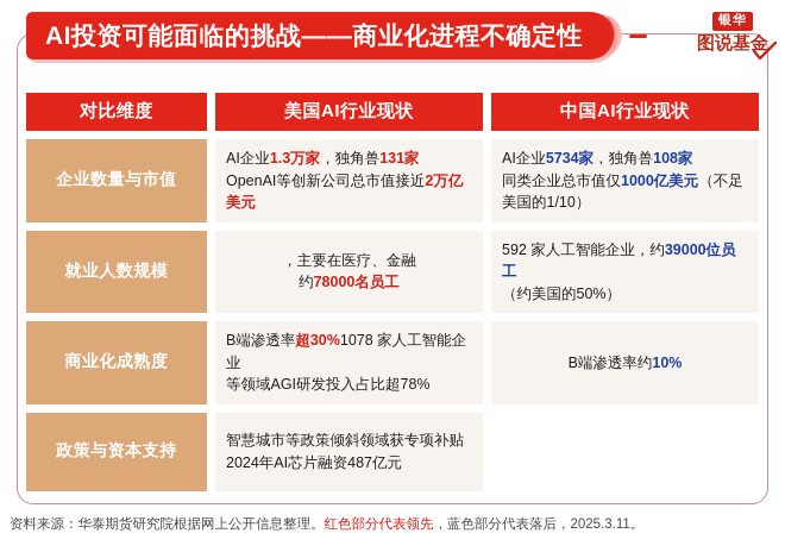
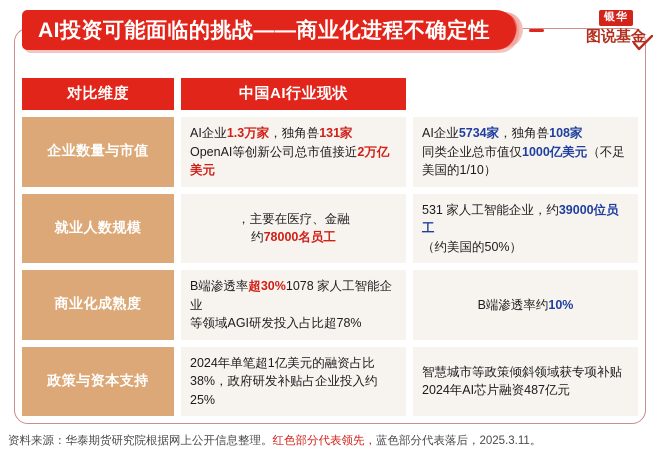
  AI投资可能面临的挑战——商业化进程不确定性
  银华
  图说基金
  对比维度
- 美国AI行业现状
  中国AI行业现状
  企业数量与市值
  AI企业1.3万家，独角兽131家
  OpenAI等创新公司总市值接近2万亿美元
  AI企业5734家，独角兽108家
  同类企业总市值仅1000亿美元（不足美国的1/10）
  就业人数规模
  ，主要在医疗、金融
  约78000名员工
- 592 家人工智能企业，约39000位员工
+ 531 家人工智能企业，约39000位员工
  （约美国的50%）
  商业化成熟度
  B端渗透率超30%1078 家人工智能企业
  等领域AGI研发投入占比超78%
  B端渗透率约10%
  政策与资本支持
+ 2024年单笔超1亿美元的融资占比
+ 38%，政府研发补贴占企业投入约25%
  智慧城市等政策倾斜领域获专项补贴
  2024年AI芯片融资487亿元
  资料来源：华泰期货研究院根据网上公开信息整理。红色部分代表领先，蓝色部分代表落后，2025.3.11。
